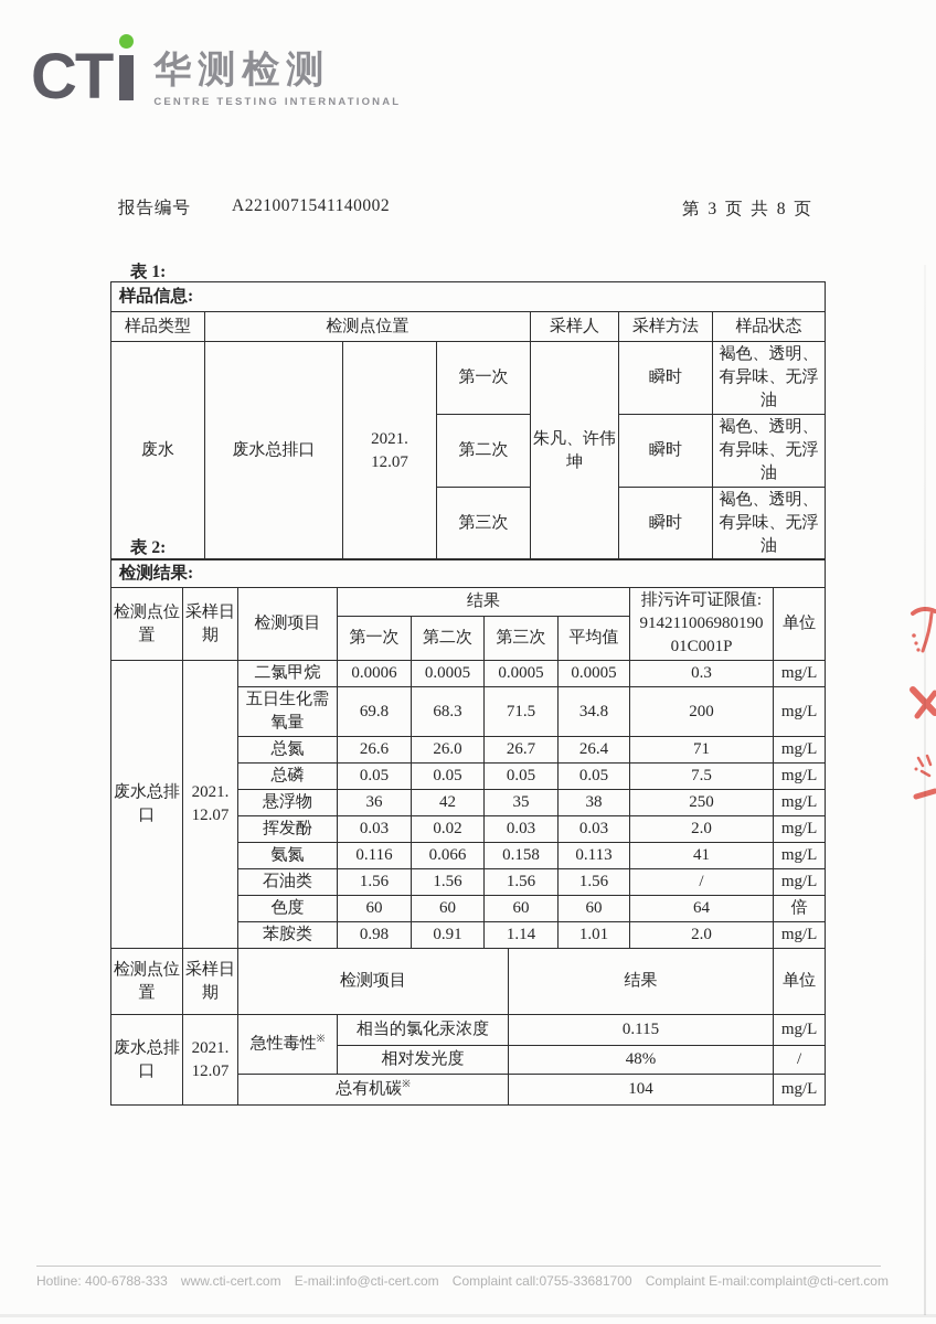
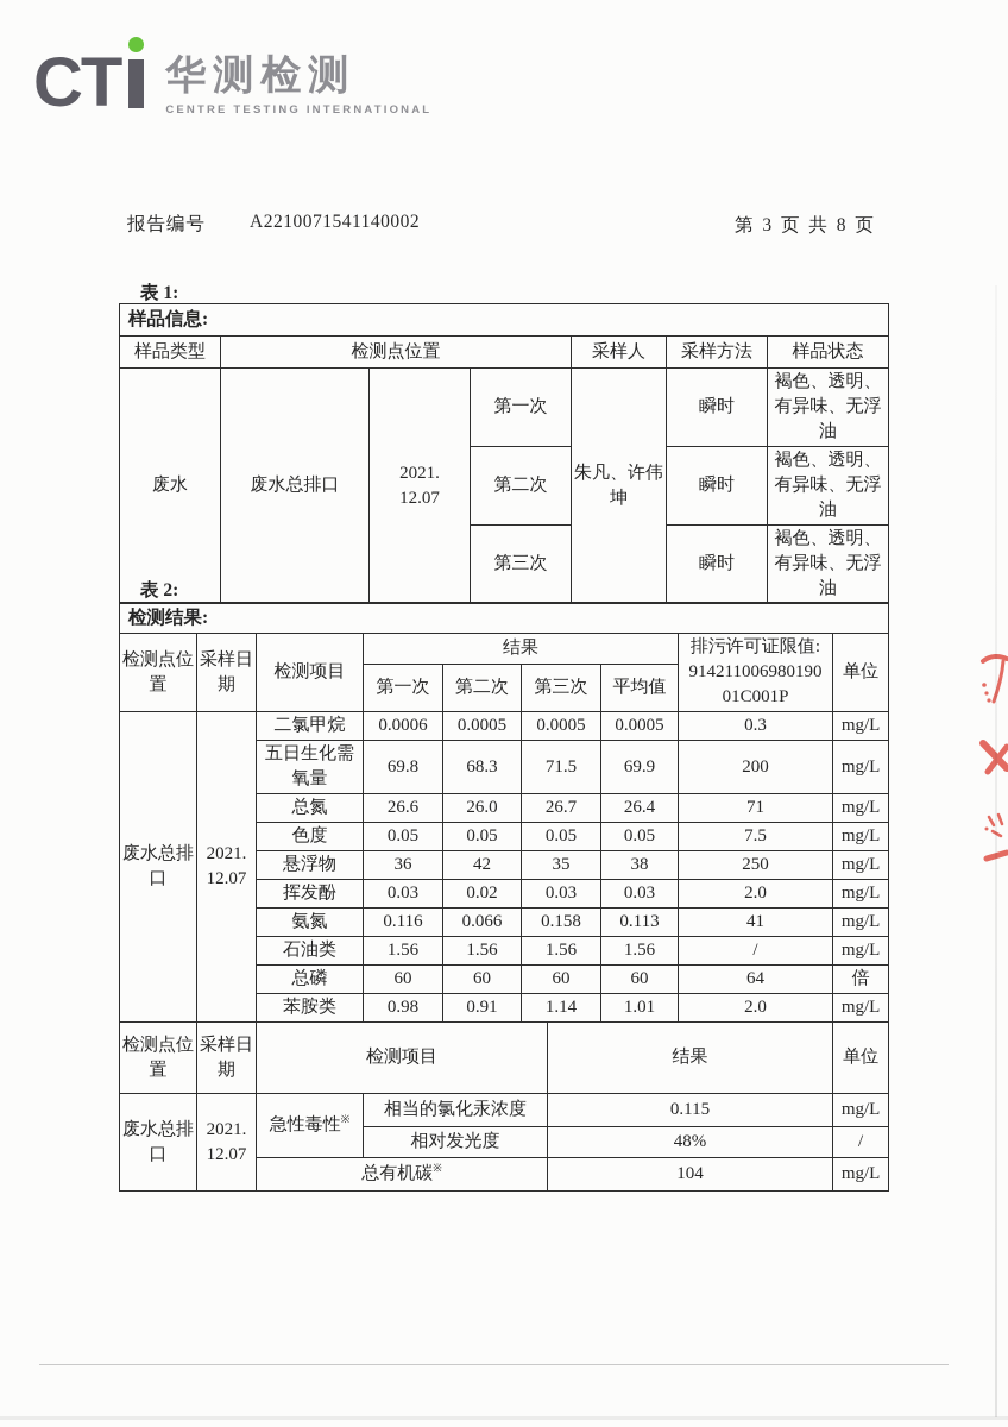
  CT
  华测检测
  CENTRE TESTING INTERNATIONAL
  报告编号
  A2210071541140002
  第 3 页 共 8 页
  表 1:
  样品信息:
  样品类型	检测点位置	采样人	采样方法	样品状态
  废水	废水总排口	2021. 12.07	第一次	朱凡、许伟坤	瞬时	褐色、透明、有异味、无浮油
  第二次	瞬时	褐色、透明、有异味、无浮油
  第三次	瞬时	褐色、透明、有异味、无浮油
  表 2:
  检测结果:
  检测点位置	采样日期	检测项目	结果	排污许可证限值: 914211006980190 01C001P	单位
  第一次	第二次	第三次	平均值
  废水总排口	2021. 12.07	二氯甲烷	0.0006	0.0005	0.0005	0.0005	0.3	mg/L
- 五日生化需氧量	69.8	68.3	71.5	34.8	200	mg/L
+ 五日生化需氧量	69.8	68.3	71.5	69.9	200	mg/L
  总氮	26.6	26.0	26.7	26.4	71	mg/L
- 总磷	0.05	0.05	0.05	0.05	7.5	mg/L
+ 色度	0.05	0.05	0.05	0.05	7.5	mg/L
  悬浮物	36	42	35	38	250	mg/L
  挥发酚	0.03	0.02	0.03	0.03	2.0	mg/L
  氨氮	0.116	0.066	0.158	0.113	41	mg/L
  石油类	1.56	1.56	1.56	1.56	/	mg/L
- 色度	60	60	60	60	64	倍
+ 总磷	60	60	60	60	64	倍
  苯胺类	0.98	0.91	1.14	1.01	2.0	mg/L
  检测点位置	采样日期	检测项目	结果	单位
  废水总排口	2021. 12.07	急性毒性※	相当的氯化汞浓度	0.115	mg/L
  相对发光度	48%	/
  总有机碳※	104	mg/L
- Hotline: 400-6788-333
- www.cti-cert.com
- E-mail:info@cti-cert.com
- Complaint call:0755-33681700
- Complaint E-mail:complaint@cti-cert.com
